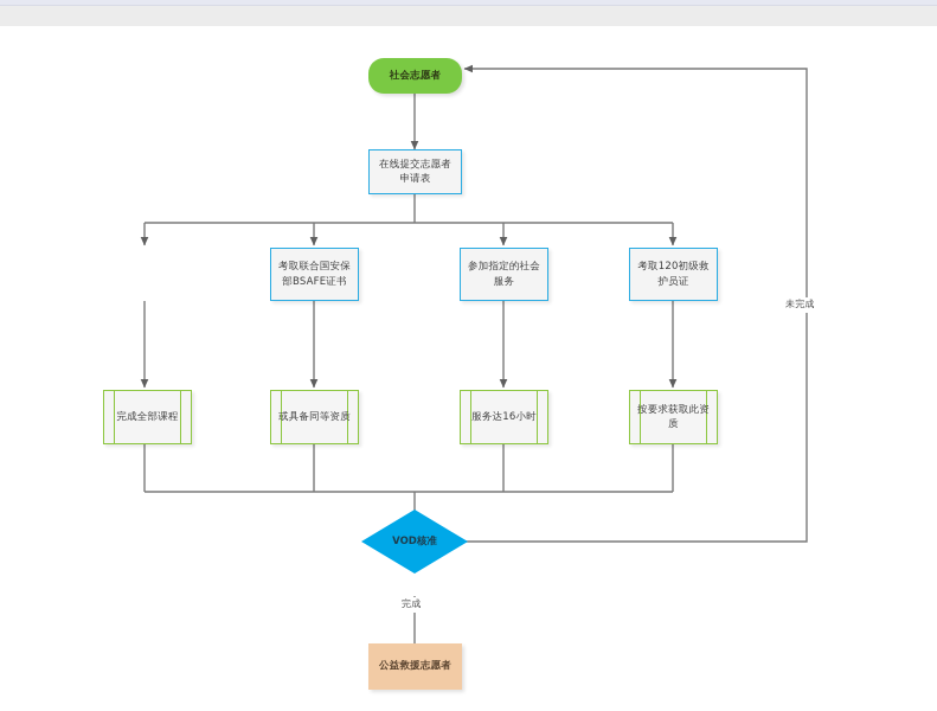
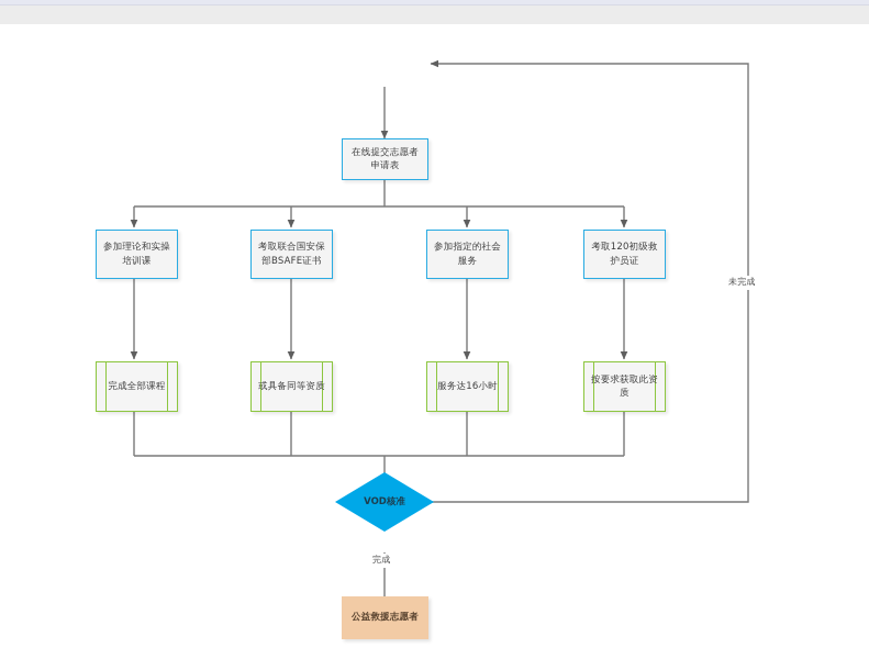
- 社会志愿者
  在线提交志愿者申请表
+ 参加理论和实操培训课
  考取联合国安保部BSAFE证书
  参加指定的社会服务
  考取120初级救护员证
  完成全部课程
  或具备同等资质
  服务达16小时
  按要求获取此资质
  VOD核准
  公益救援志愿者
  完成
  未完成
